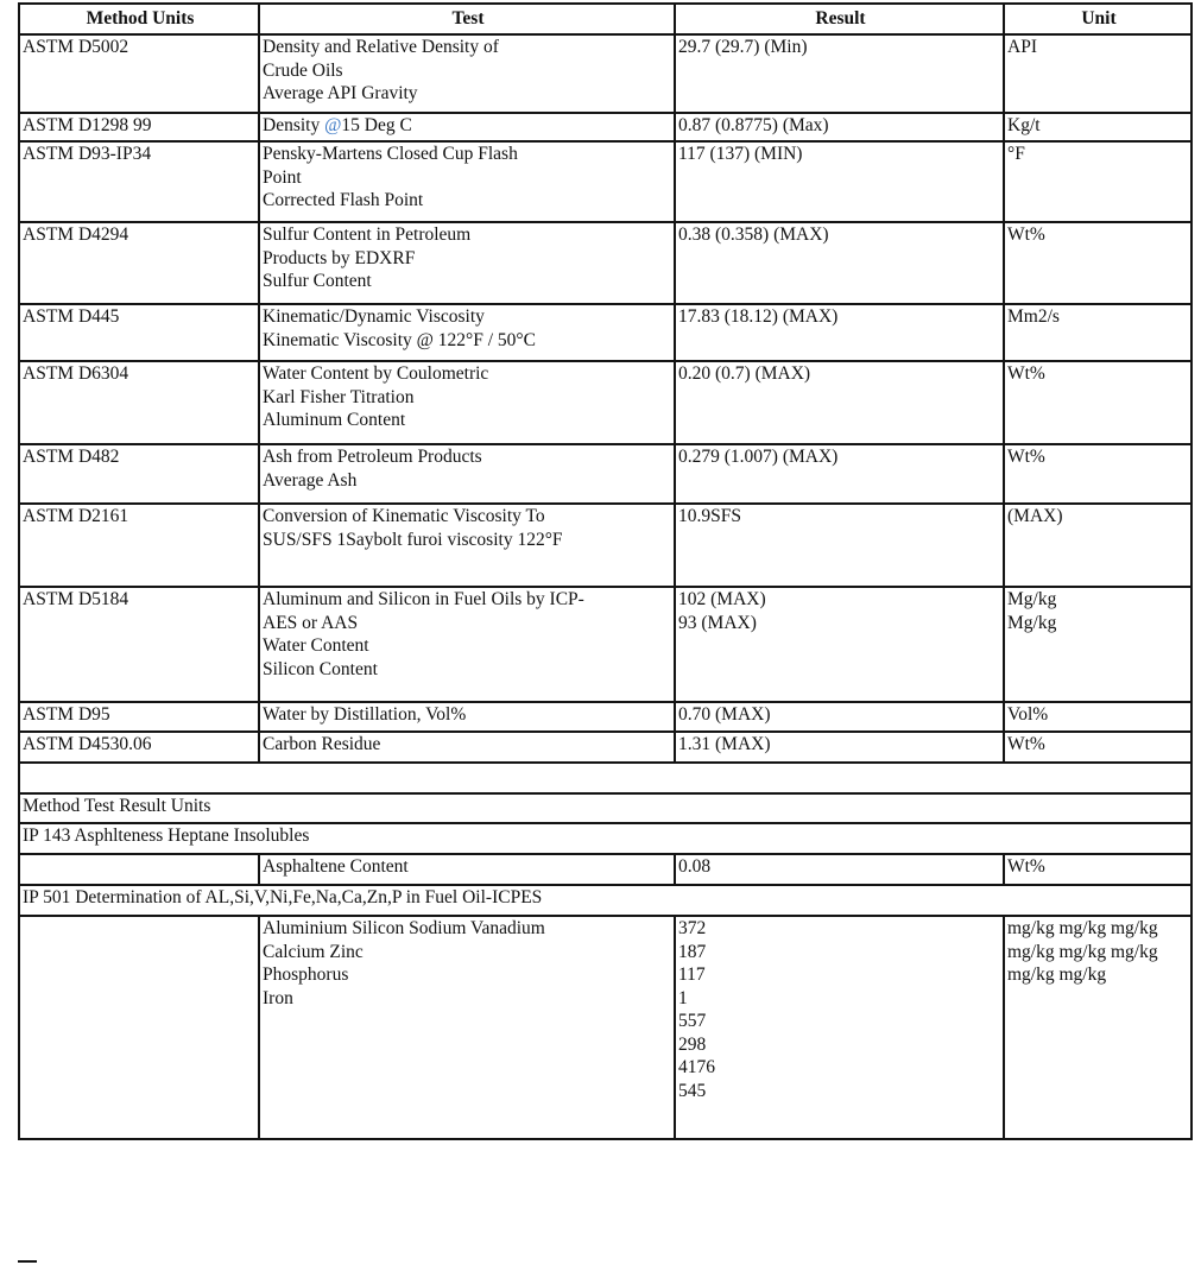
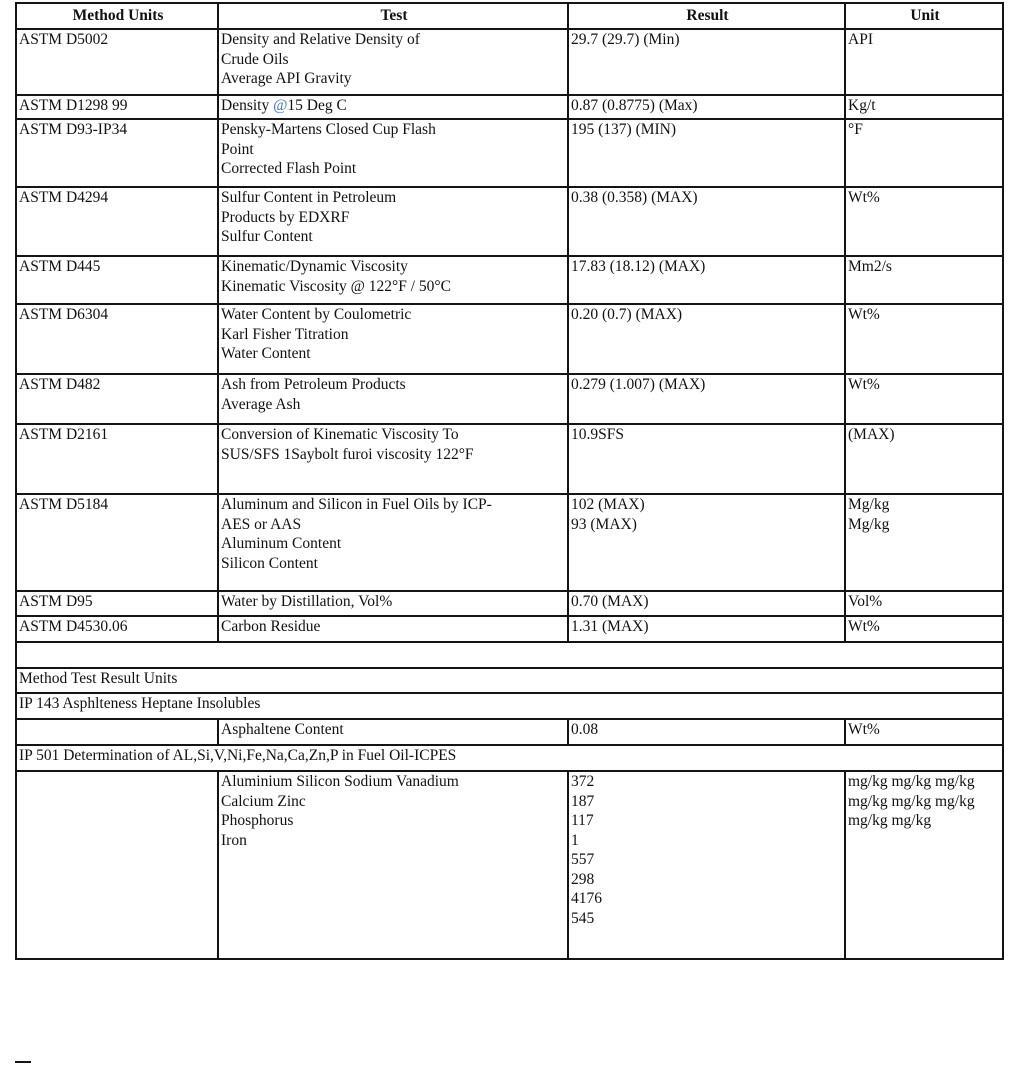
  Method Units	Test	Result	Unit
  ASTM D5002	Density and Relative Density of Crude Oils Average API Gravity	29.7 (29.7) (Min)	API
  ASTM D1298 99	Density @15 Deg C	0.87 (0.8775) (Max)	Kg/t
- ASTM D93-IP34	Pensky-Martens Closed Cup Flash Point Corrected Flash Point	117 (137) (MIN)	°F
+ ASTM D93-IP34	Pensky-Martens Closed Cup Flash Point Corrected Flash Point	195 (137) (MIN)	°F
  ASTM D4294	Sulfur Content in Petroleum Products by EDXRF Sulfur Content	0.38 (0.358) (MAX)	Wt%
  ASTM D445	Kinematic/Dynamic Viscosity Kinematic Viscosity @ 122°F / 50°C	17.83 (18.12) (MAX)	Mm2/s
- ASTM D6304	Water Content by Coulometric Karl Fisher Titration Aluminum Content	0.20 (0.7) (MAX)	Wt%
+ ASTM D6304	Water Content by Coulometric Karl Fisher Titration Water Content	0.20 (0.7) (MAX)	Wt%
  ASTM D482	Ash from Petroleum Products Average Ash	0.279 (1.007) (MAX)	Wt%
  ASTM D2161	Conversion of Kinematic Viscosity To SUS/SFS 1Saybolt furoi viscosity 122°F	10.9SFS	(MAX)
- ASTM D5184	Aluminum and Silicon in Fuel Oils by ICP- AES or AAS Water Content Silicon Content	102 (MAX) 93 (MAX)	Mg/kg Mg/kg
+ ASTM D5184	Aluminum and Silicon in Fuel Oils by ICP- AES or AAS Aluminum Content Silicon Content	102 (MAX) 93 (MAX)	Mg/kg Mg/kg
  ASTM D95	Water by Distillation, Vol%	0.70 (MAX)	Vol%
  ASTM D4530.06	Carbon Residue	1.31 (MAX)	Wt%
  Method Test Result Units
  IP 143 Asphlteness Heptane Insolubles
  	Asphaltene Content	0.08	Wt%
  IP 501 Determination of AL,Si,V,Ni,Fe,Na,Ca,Zn,P in Fuel Oil-ICPES
  	Aluminium Silicon Sodium Vanadium Calcium Zinc Phosphorus Iron	372 187 117 1 557 298 4176 545	mg/kg mg/kg mg/kg mg/kg mg/kg mg/kg mg/kg mg/kg
